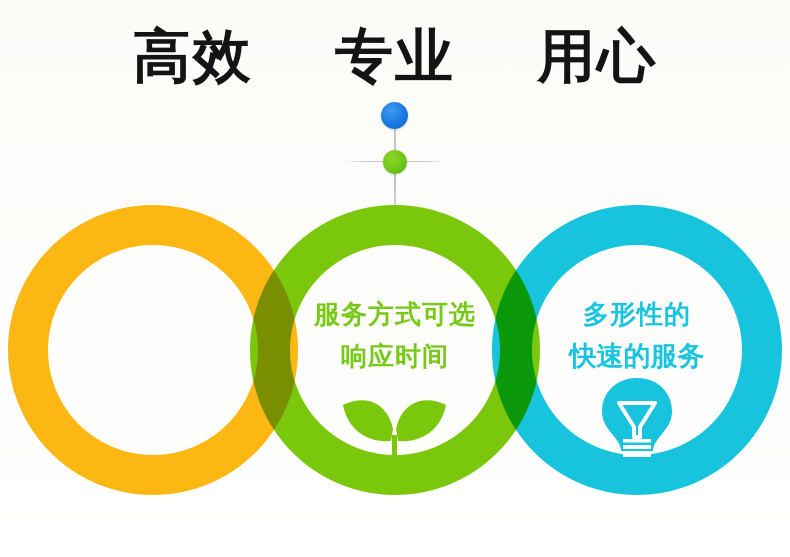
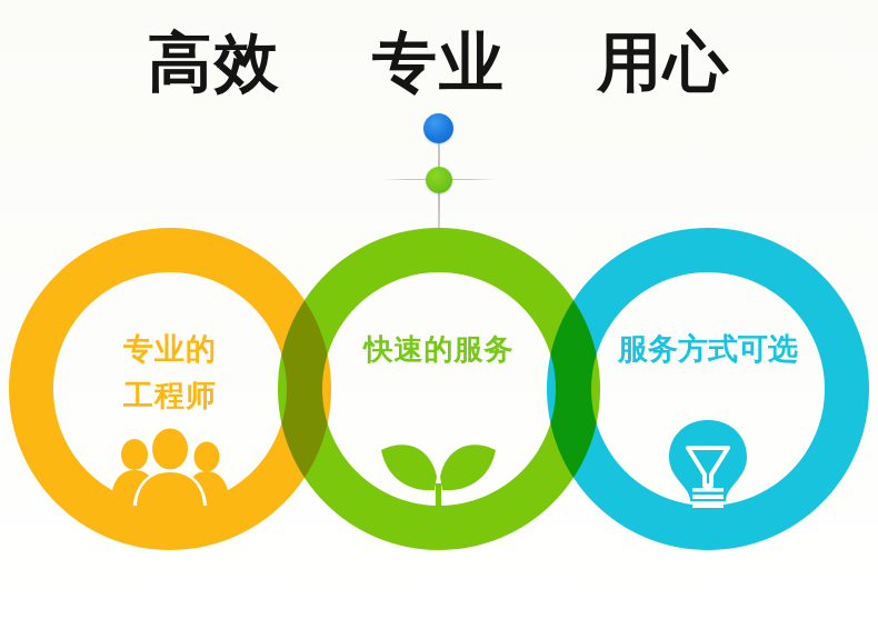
+ 专业的
+ 工程师
- 服务方式可选
+ 快速的服务
- 响应时间
- 多形性的
- 快速的服务
+ 服务方式可选
